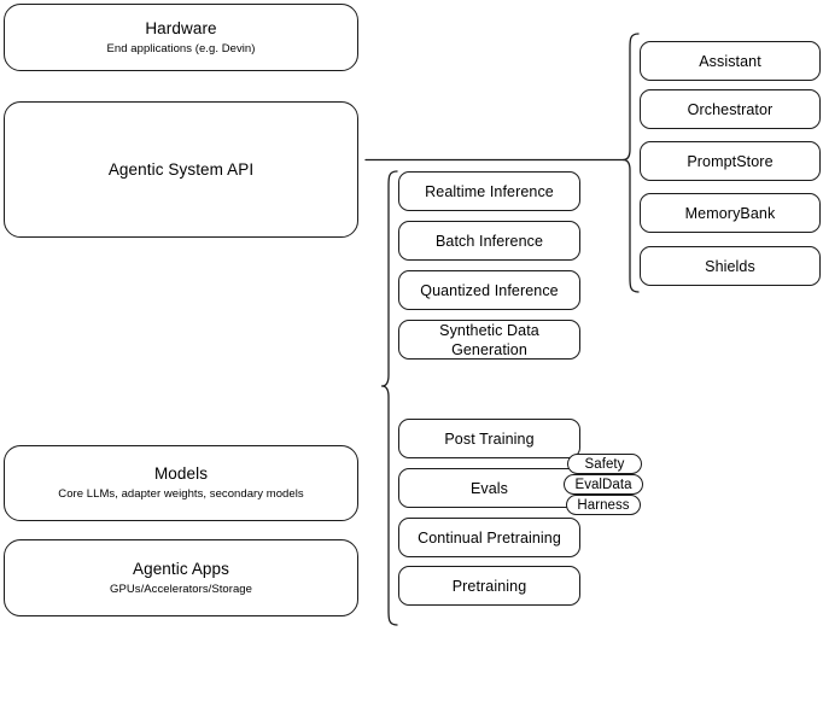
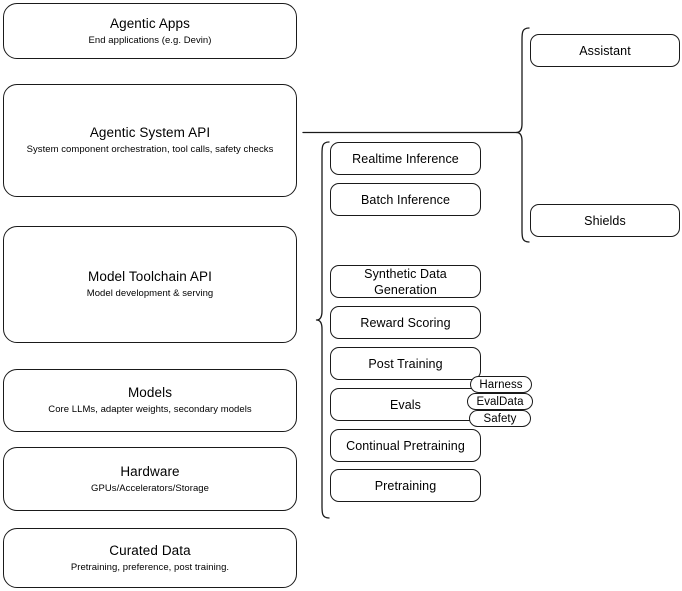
- Hardware
+ Agentic Apps
  End applications (e.g. Devin)
  Agentic System API
+ System component orchestration, tool calls, safety checks
+ Model Toolchain API
+ Model development & serving
  Models
  Core LLMs, adapter weights, secondary models
- Agentic Apps
+ Hardware
  GPUs/Accelerators/Storage
+ Curated Data
+ Pretraining, preference, post training.
  Realtime Inference
  Batch Inference
- Quantized Inference
  Synthetic Data Generation
+ Reward Scoring
  Post Training
  Evals
  Continual Pretraining
  Pretraining
- Safety
+ Harness
  EvalData
- Harness
+ Safety
  Assistant
- Orchestrator
- PromptStore
- MemoryBank
  Shields
